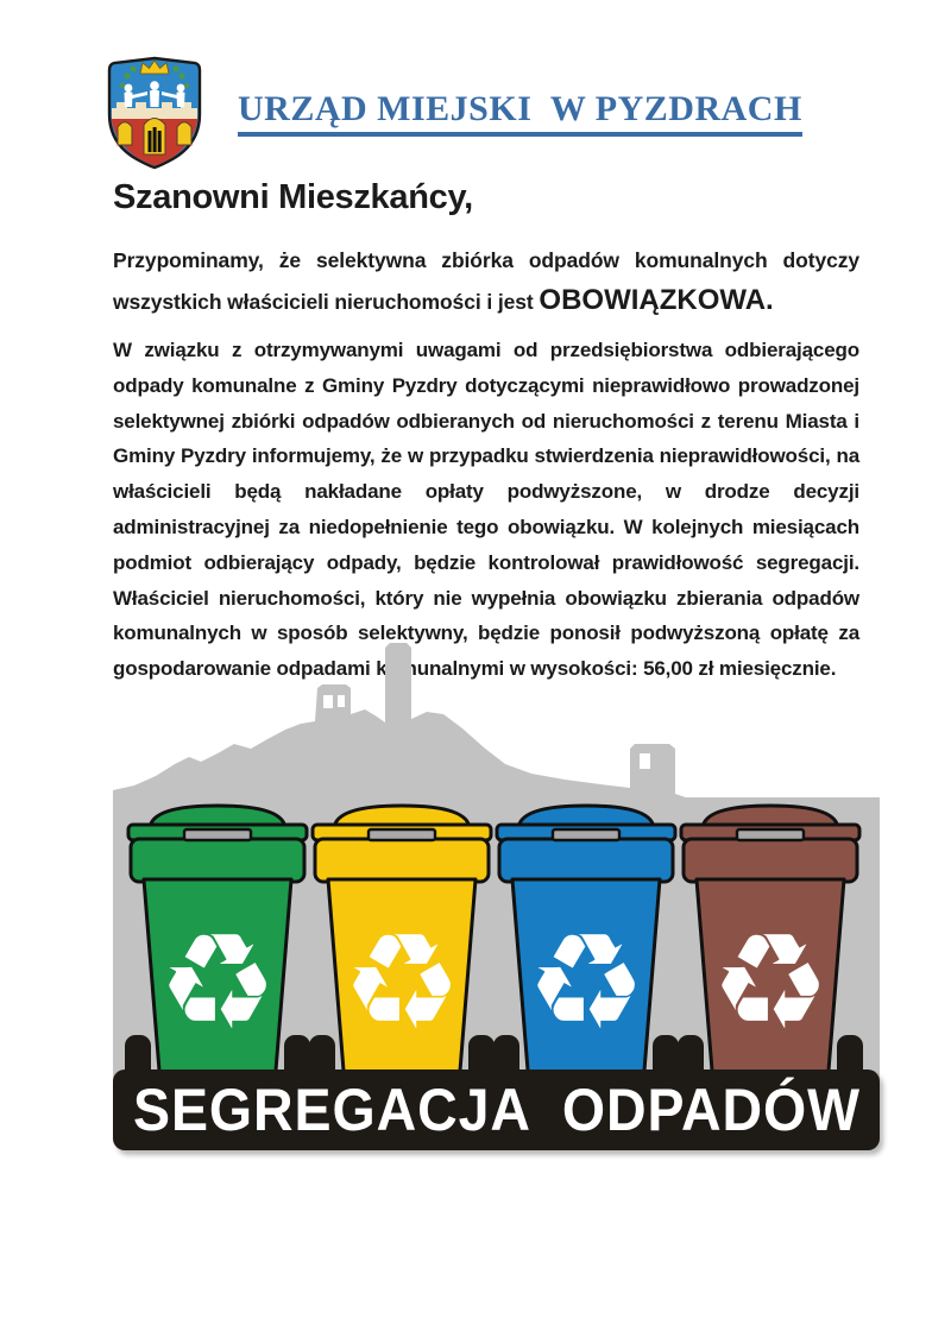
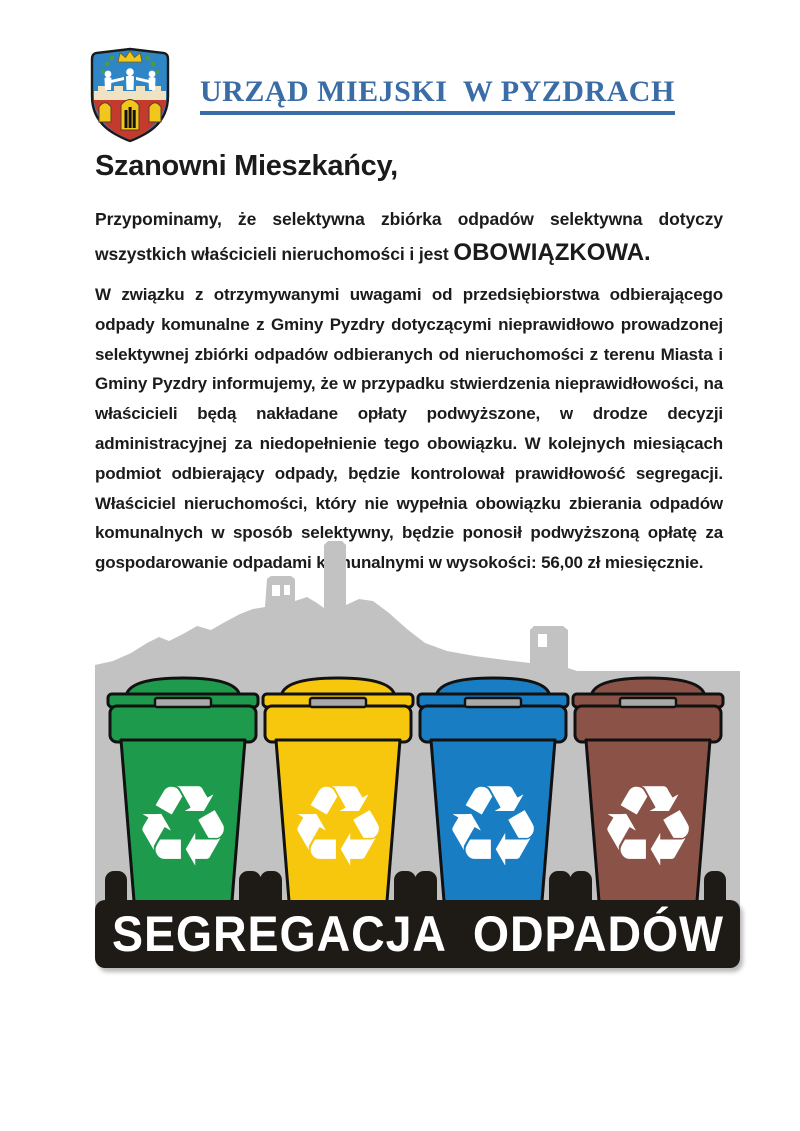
  URZĄD MIEJSKI W PYZDRACH
  Szanowni Mieszkańcy,
- Przypominamy, że selektywna zbiórka odpadów komunalnych dotyczy wszystkich właścicieli nieruchomości i jest OBOWIĄZKOWA.
+ Przypominamy, że selektywna zbiórka odpadów selektywna dotyczy wszystkich właścicieli nieruchomości i jest OBOWIĄZKOWA.
  W związku z otrzymywanymi uwagami od przedsiębiorstwa odbierającego odpady komunalne z Gminy Pyzdry dotyczącymi nieprawidłowo prowadzonej selektywnej zbiórki odpadów odbieranych od nieruchomości z terenu Miasta i Gminy Pyzdry informujemy, że w przypadku stwierdzenia nieprawidłowości, na właścicieli będą nakładane opłaty podwyższone, w drodze decyzji administracyjnej za niedopełnienie tego obowiązku. W kolejnych miesiącach podmiot odbierający odpady, będzie kontrolował prawidłowość segregacji. Właściciel nieruchomości, który nie wypełnia obowiązku zbierania odpadów komunalnych w sposób selektywny, będzie ponosił podwyższoną opłatę za gospodarowanie odpadami kunalnymi w wysokości: 56,00 zł miesięcznie.
  ♻
  ♻
  ♻
  ♻
  SEGREGACJA ODPADÓW
